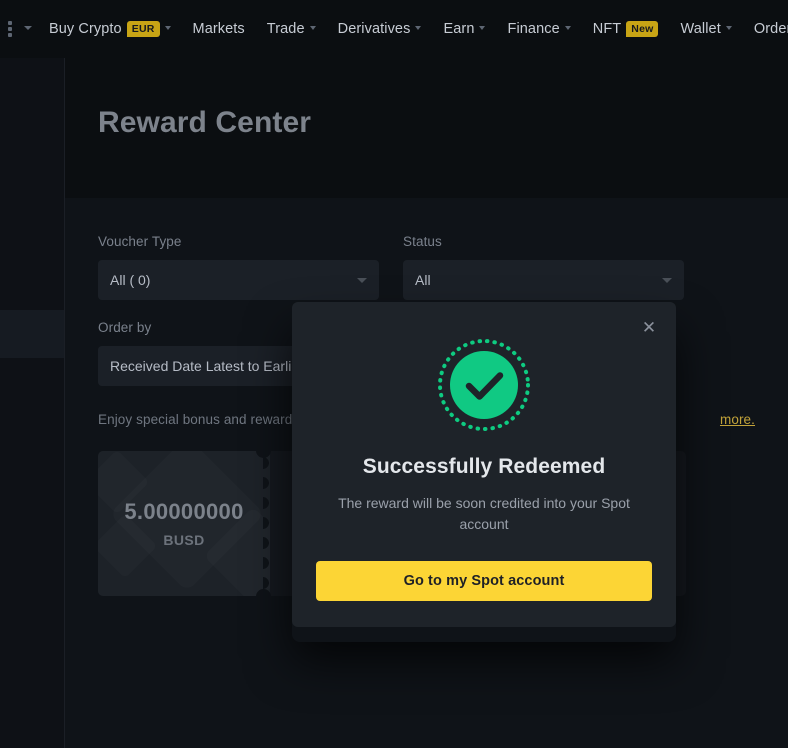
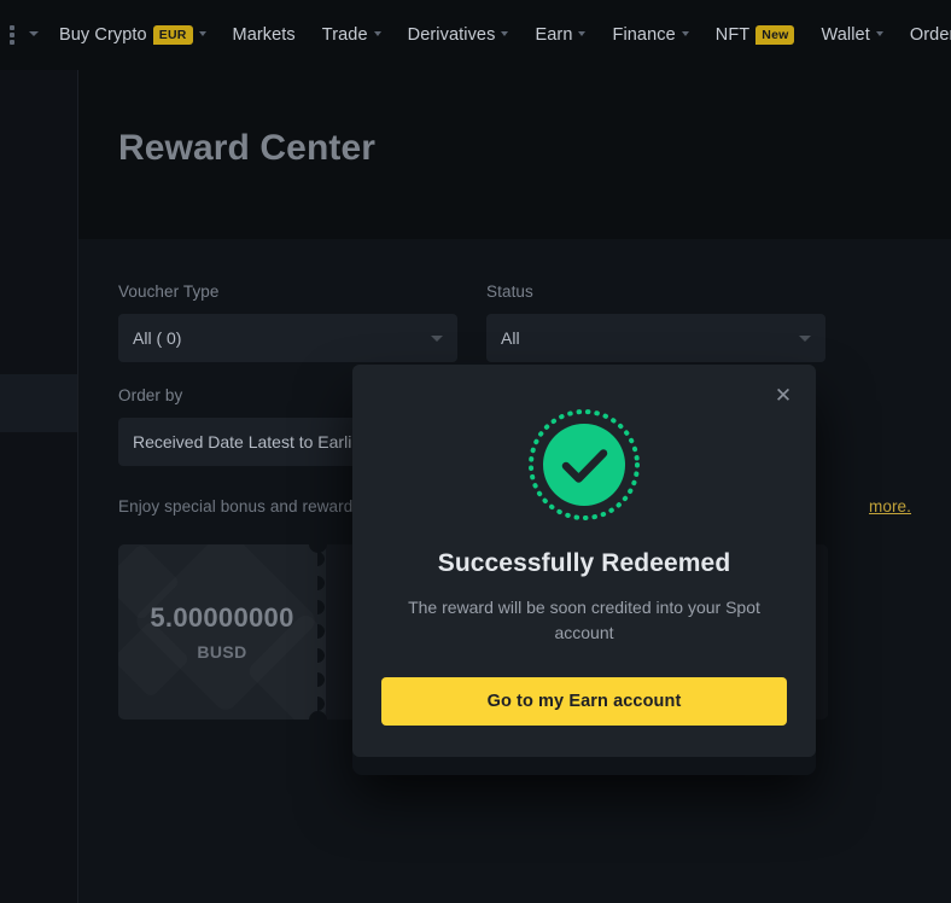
  Buy Crypto
  EUR
  Markets
  Trade
  Derivatives
  Earn
  Finance
  NFT
  New
  Wallet
  Reward Center
  Voucher Type
  All ( 0)
  Status
  All
  Order by
  Received Date Latest to Earli
  more.
  5.00000000
  BUSD
  ✕
  Successfully Redeemed
  The reward will be soon credited into your Spot account
- Go to my Spot account
+ Go to my Earn account
